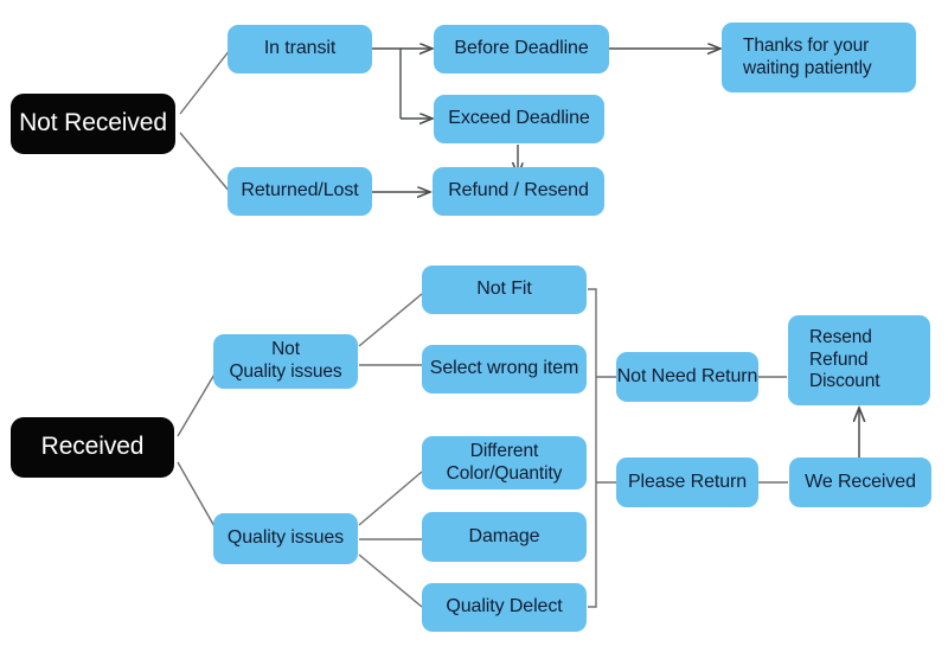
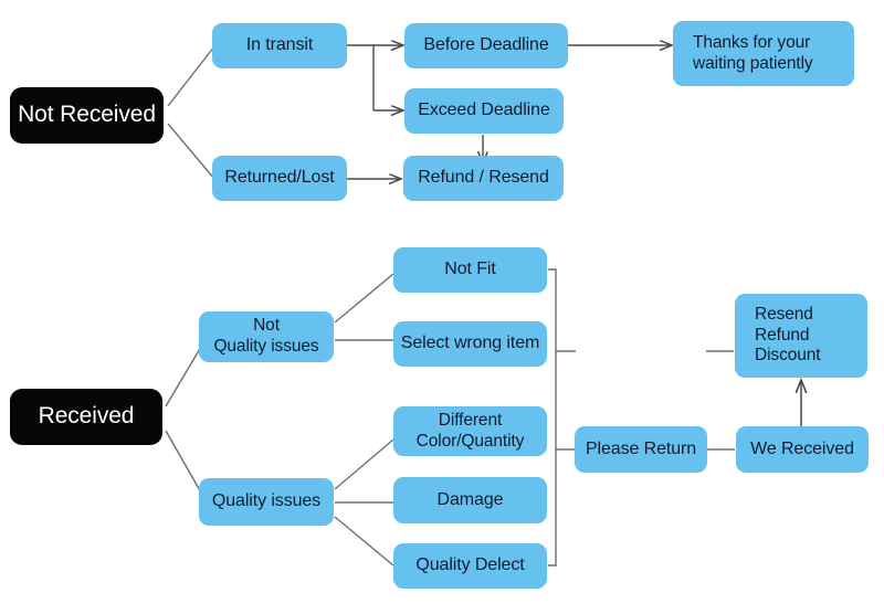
  Not Received
  In transit
  Before Deadline
  Thanks for your
  waiting patiently
  Exceed Deadline
  Returned/Lost
  Refund / Resend
  Received
  Not
  Quality issues
  Quality issues
  Not Fit
  Select wrong item
  Different
  Color/Quantity
  Damage
  Quality Delect
- Not Need Return
  Please Return
  We Received
  Resend
  Refund
  Discount
